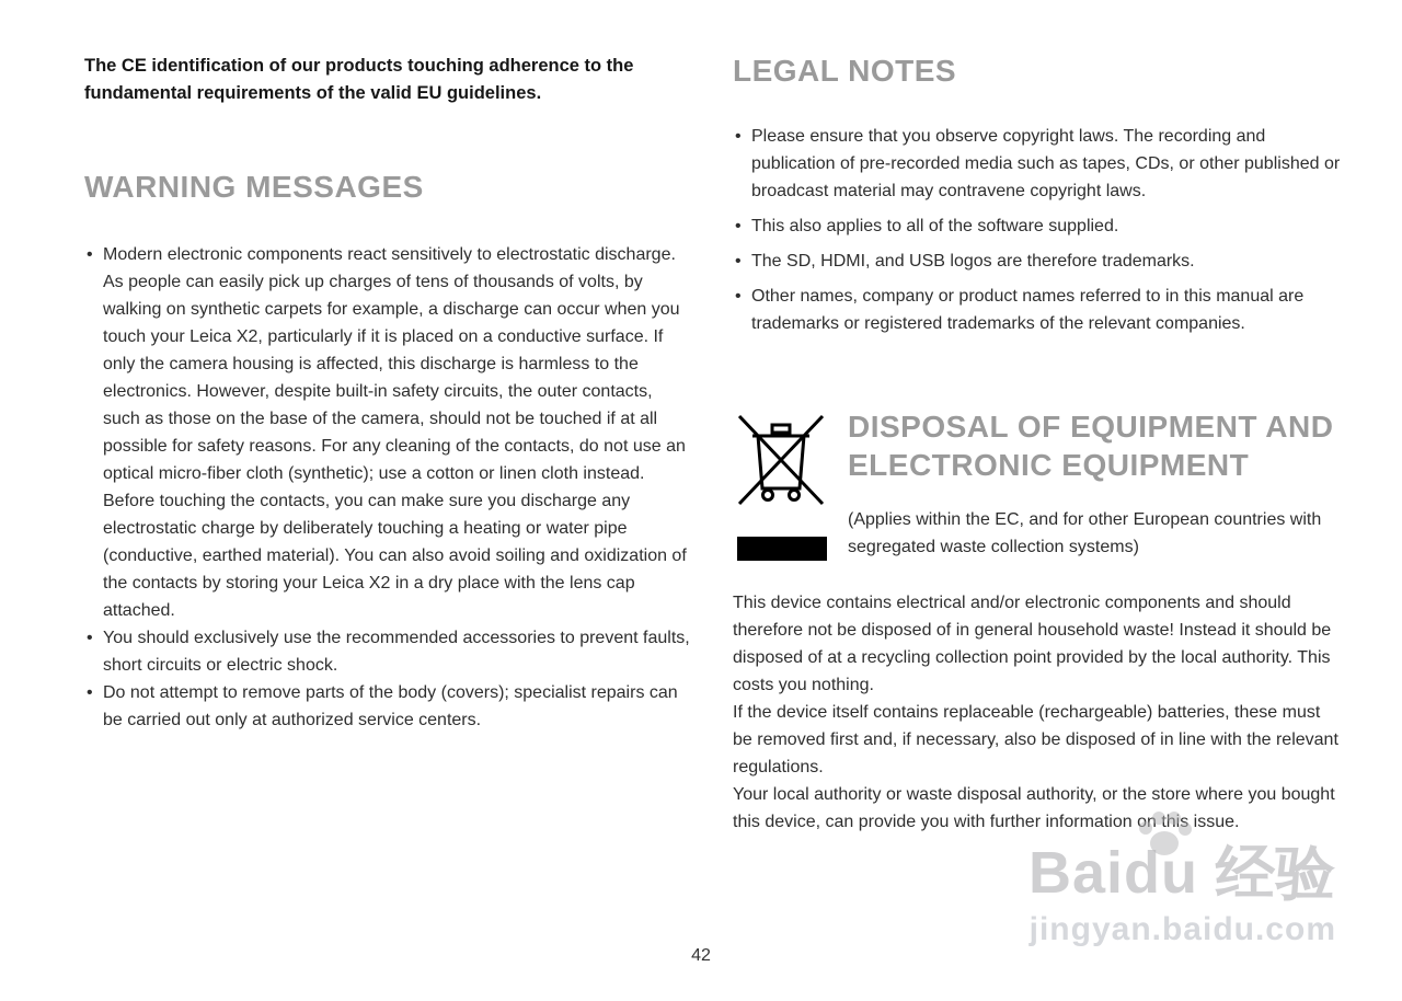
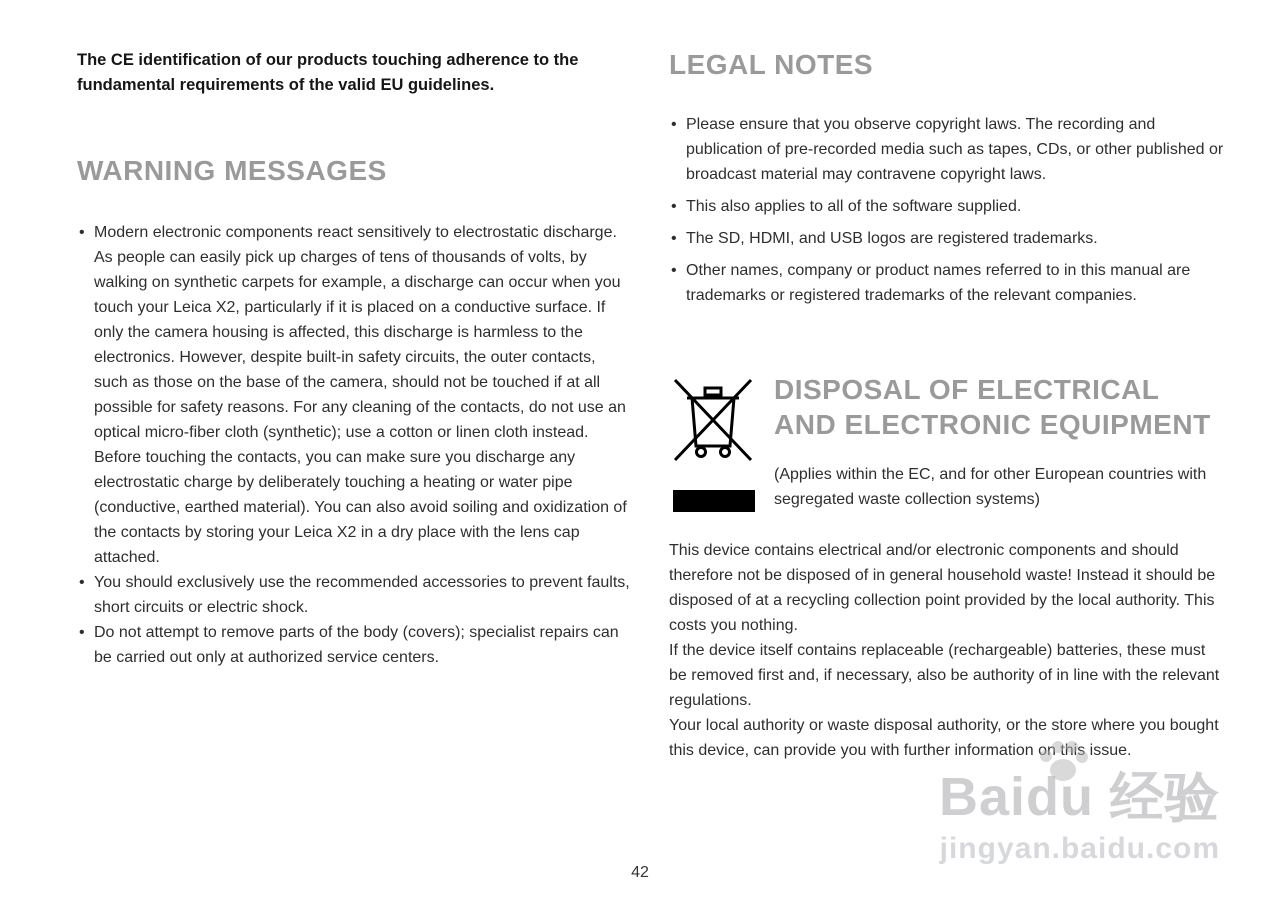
  The CE identification of our products touching adherence to the fundamental requirements of the valid EU guidelines.
  WARNING MESSAGES
  Modern electronic components react sensitively to electrostatic discharge. As people can easily pick up charges of tens of thousands of volts, by walking on synthetic carpets for example, a discharge can occur when you touch your Leica X2, particularly if it is placed on a conductive surface. If only the camera housing is affected, this discharge is harmless to the electronics. However, despite built-in safety circuits, the outer contacts, such as those on the base of the camera, should not be touched if at all possible for safety reasons. For any cleaning of the contacts, do not use an optical micro-fiber cloth (synthetic); use a cotton or linen cloth instead. Before touching the contacts, you can make sure you discharge any electrostatic charge by deliberately touching a heating or water pipe (conductive, earthed material). You can also avoid soiling and oxidization of the contacts by storing your Leica X2 in a dry place with the lens cap attached.
  You should exclusively use the recommended accessories to prevent faults, short circuits or electric shock.
  Do not attempt to remove parts of the body (covers); specialist repairs can be carried out only at authorized service centers.
  LEGAL NOTES
  Please ensure that you observe copyright laws. The recording and publication of pre-recorded media such as tapes, CDs, or other published or broadcast material may contravene copyright laws.
  This also applies to all of the software supplied.
- The SD, HDMI, and USB logos are therefore trademarks.
+ The SD, HDMI, and USB logos are registered trademarks.
  Other names, company or product names referred to in this manual are trademarks or registered trademarks of the relevant companies.
- DISPOSAL OF EQUIPMENT AND ELECTRONIC EQUIPMENT
+ DISPOSAL OF ELECTRICAL AND ELECTRONIC EQUIPMENT
  (Applies within the EC, and for other European countries with segregated waste collection systems)
  This device contains electrical and/or electronic components and should therefore not be disposed of in general household waste! Instead it should be disposed of at a recycling collection point provided by the local authority. This costs you nothing.
- If the device itself contains replaceable (rechargeable) batteries, these must be removed first and, if necessary, also be disposed of in line with the relevant regulations.
+ If the device itself contains replaceable (rechargeable) batteries, these must be removed first and, if necessary, also be authority of in line with the relevant regulations.
  Your local authority or waste disposal authority, or the store where you bought this device, can provide you with further information on this issue.
  Baidu 经验
  jingyan.baidu.com
  42
